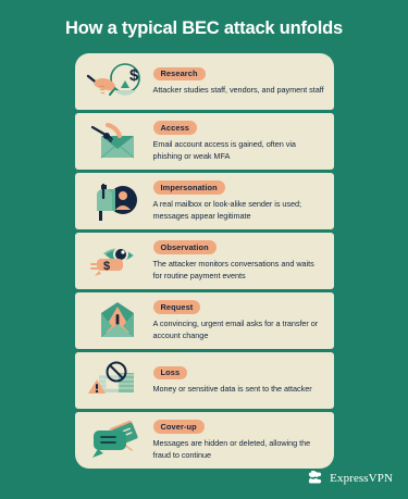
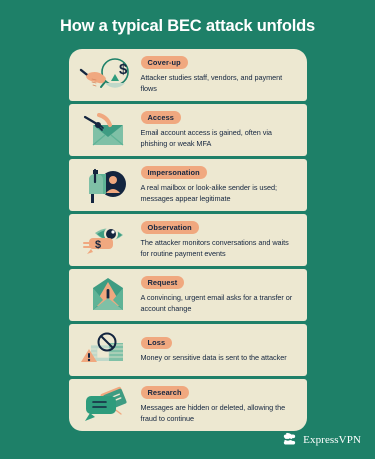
  How a typical BEC attack unfolds
  $
- Research
+ Cover-up
- Attacker studies staff, vendors, and payment staff
+ Attacker studies staff, vendors, and payment flows
  Access
  Email account access is gained, often via phishing or weak MFA
  Impersonation
  A real mailbox or look-alike sender is used; messages appear legitimate
  $
  Observation
  The attacker monitors conversations and waits for routine payment events
  Request
  A convincing, urgent email asks for a transfer or account change
  Loss
  Money or sensitive data is sent to the attacker
- Cover-up
+ Research
  Messages are hidden or deleted, allowing the fraud to continue
  ExpressVPN
